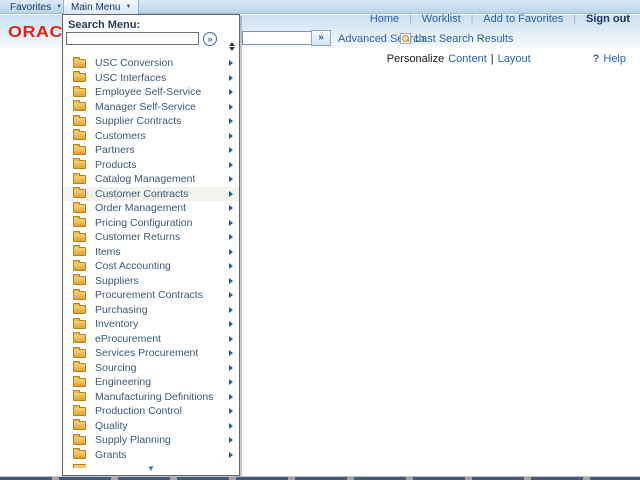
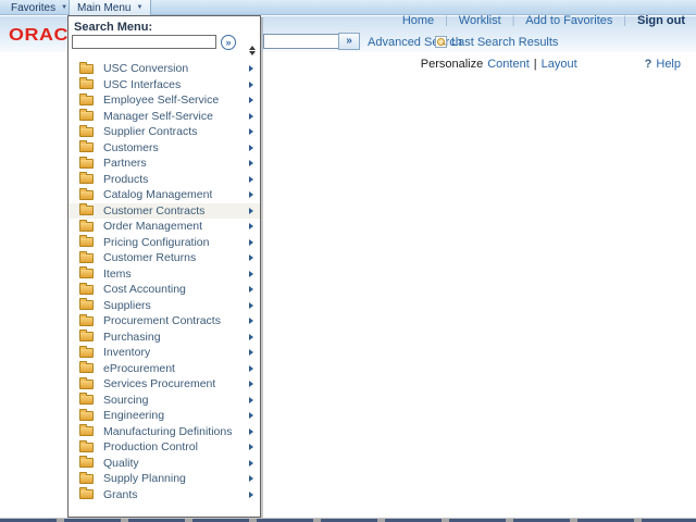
  Favorites
  Main Menu
  Home
  |
  Worklist
  |
  Add to Favorites
  |
  Sign out
  »
  Advanced Srch
  Last Search Results
  Personalize
  Content
  |
  Layout
  ?
  Help
  Search Menu:
  »
  USC Conversion
  USC Interfaces
  Employee Self-Service
  Manager Self-Service
  Supplier Contracts
  Customers
  Partners
  Products
  Catalog Management
  Customer Contracts
  Order Management
  Pricing Configuration
  Customer Returns
  Items
  Cost Accounting
  Suppliers
  Procurement Contracts
  Purchasing
  Inventory
  eProcurement
  Services Procurement
  Sourcing
  Engineering
  Manufacturing Definitions
  Production Control
  Quality
  Supply Planning
  Grants
- ▼
